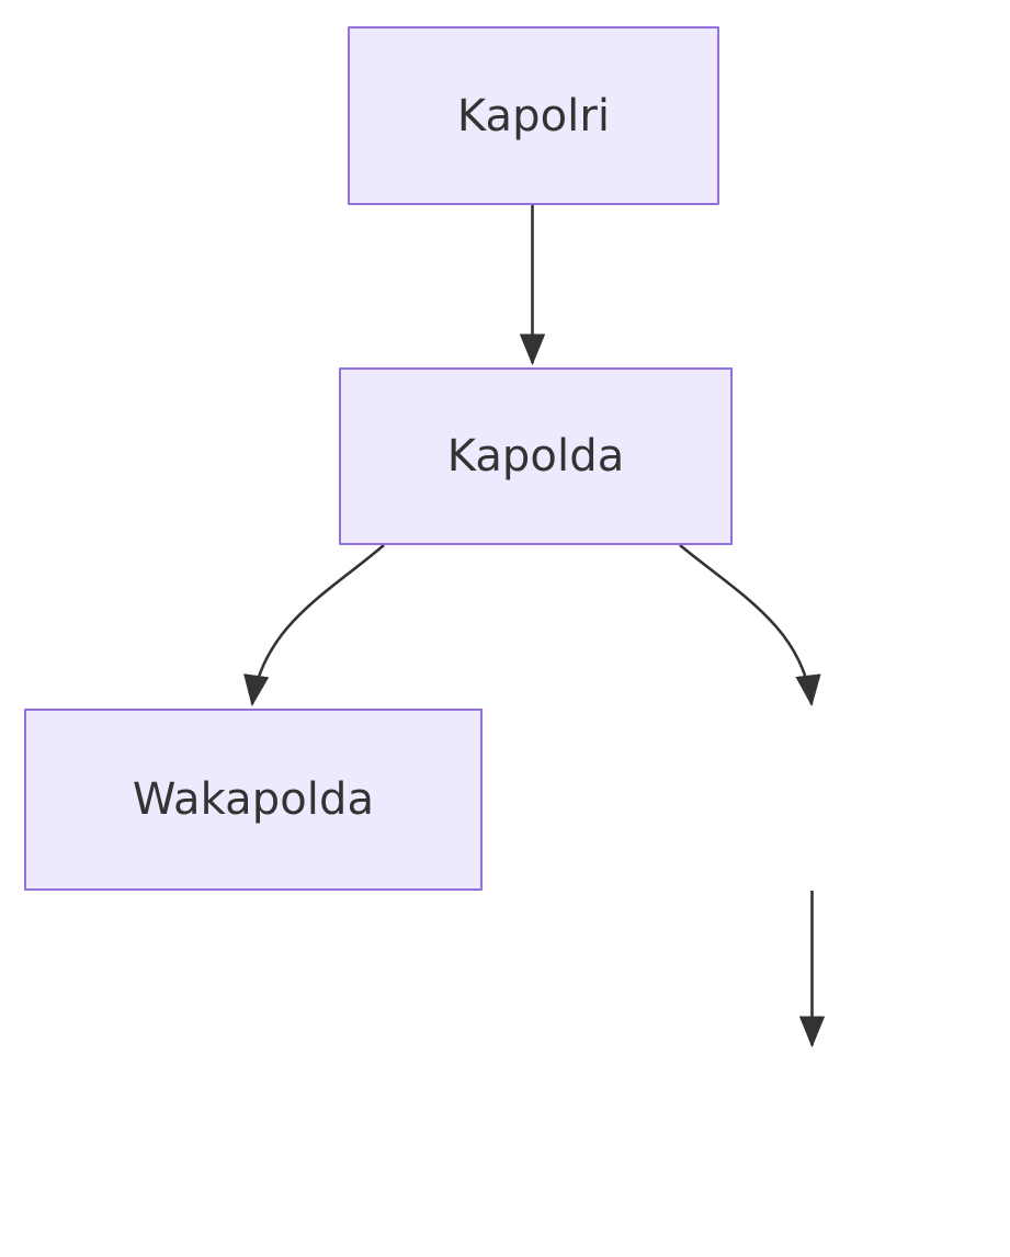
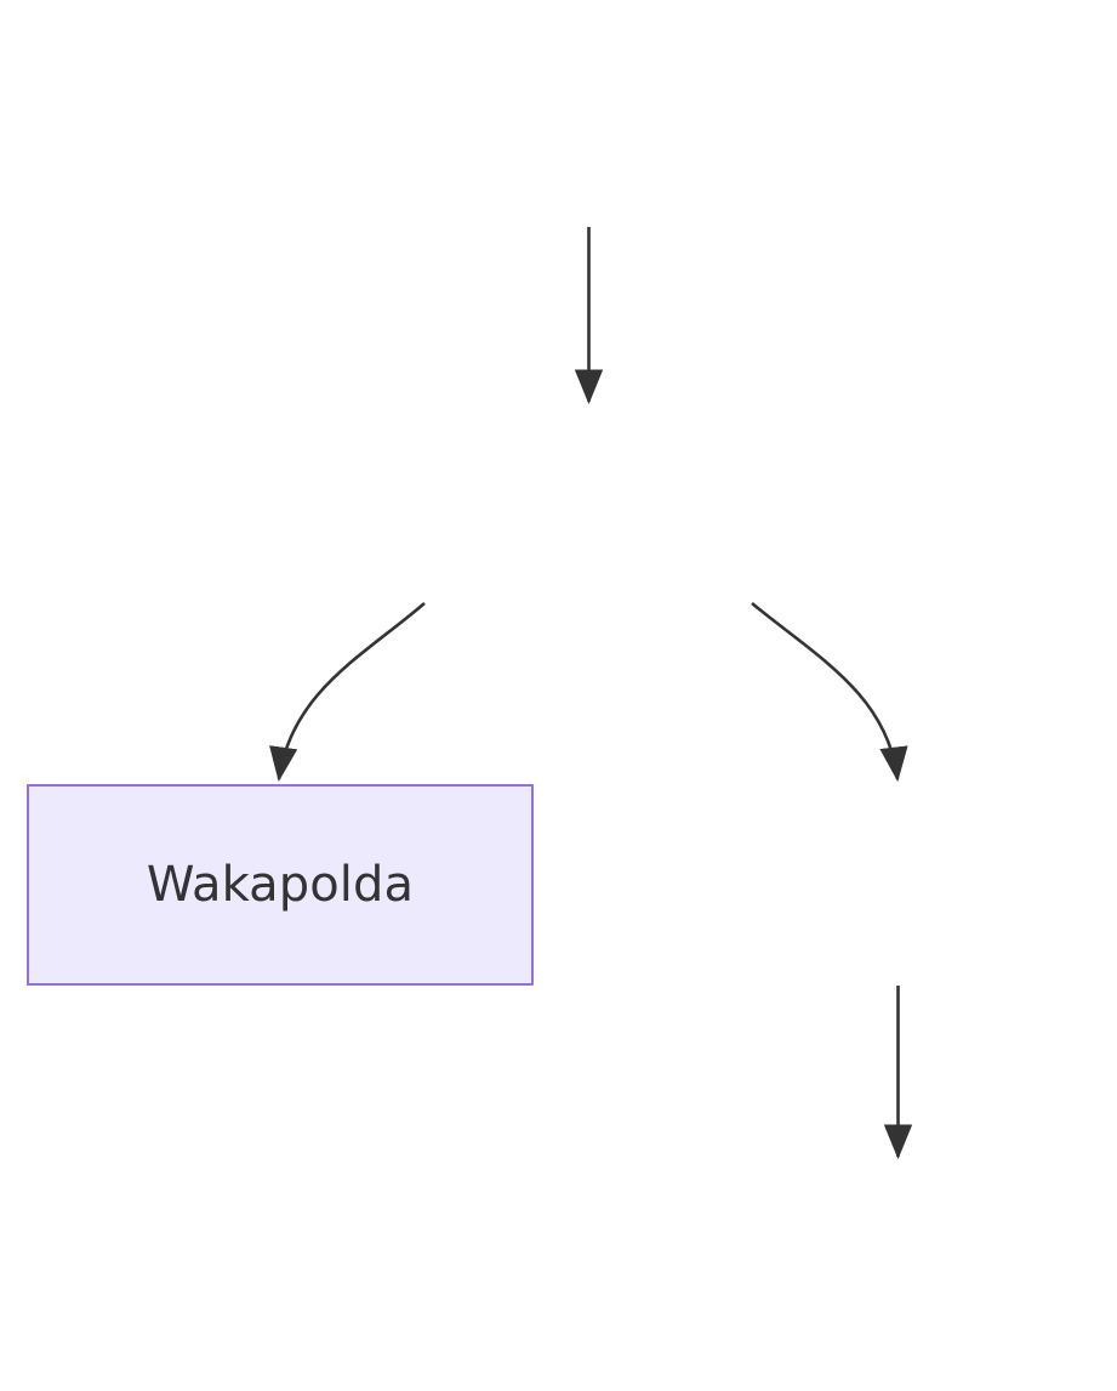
- Kapolri
- Kapolda
  Wakapolda
